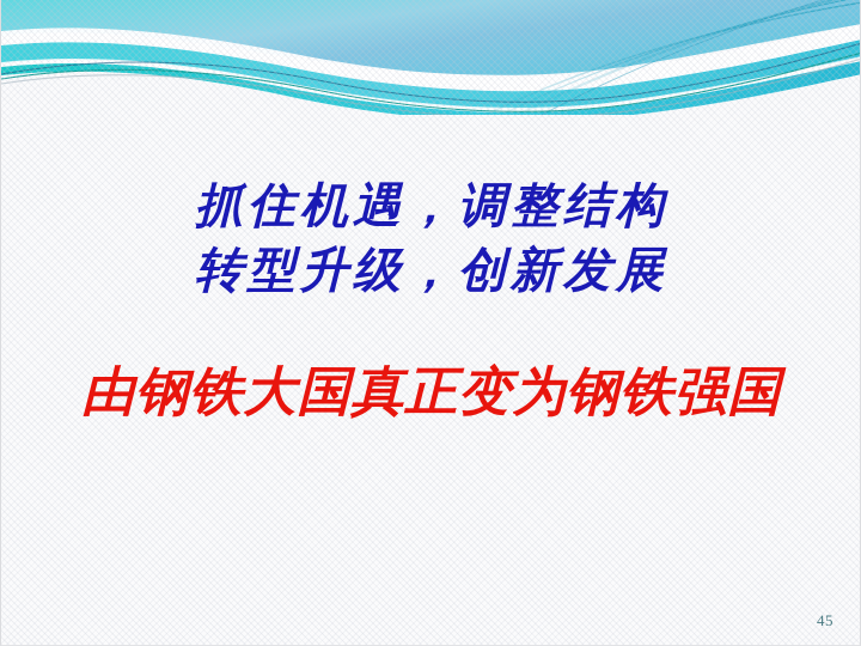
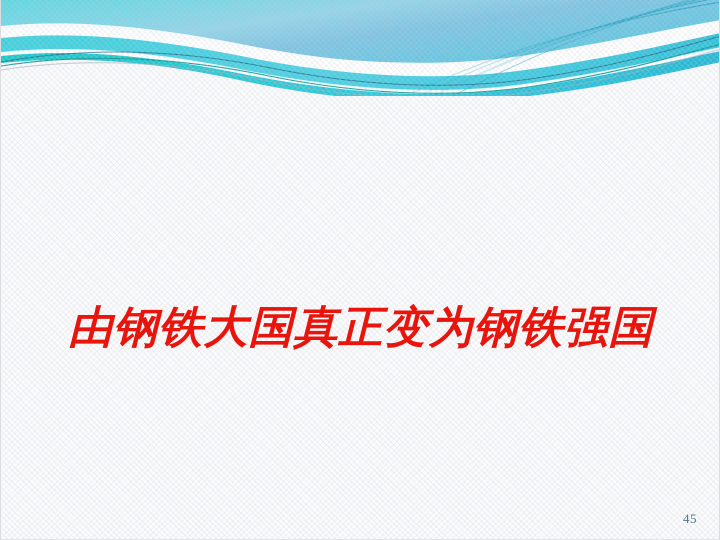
- 抓住机遇，调整结构
- 转型升级，创新发展
  由钢铁大国真正变为钢铁强国
  45
